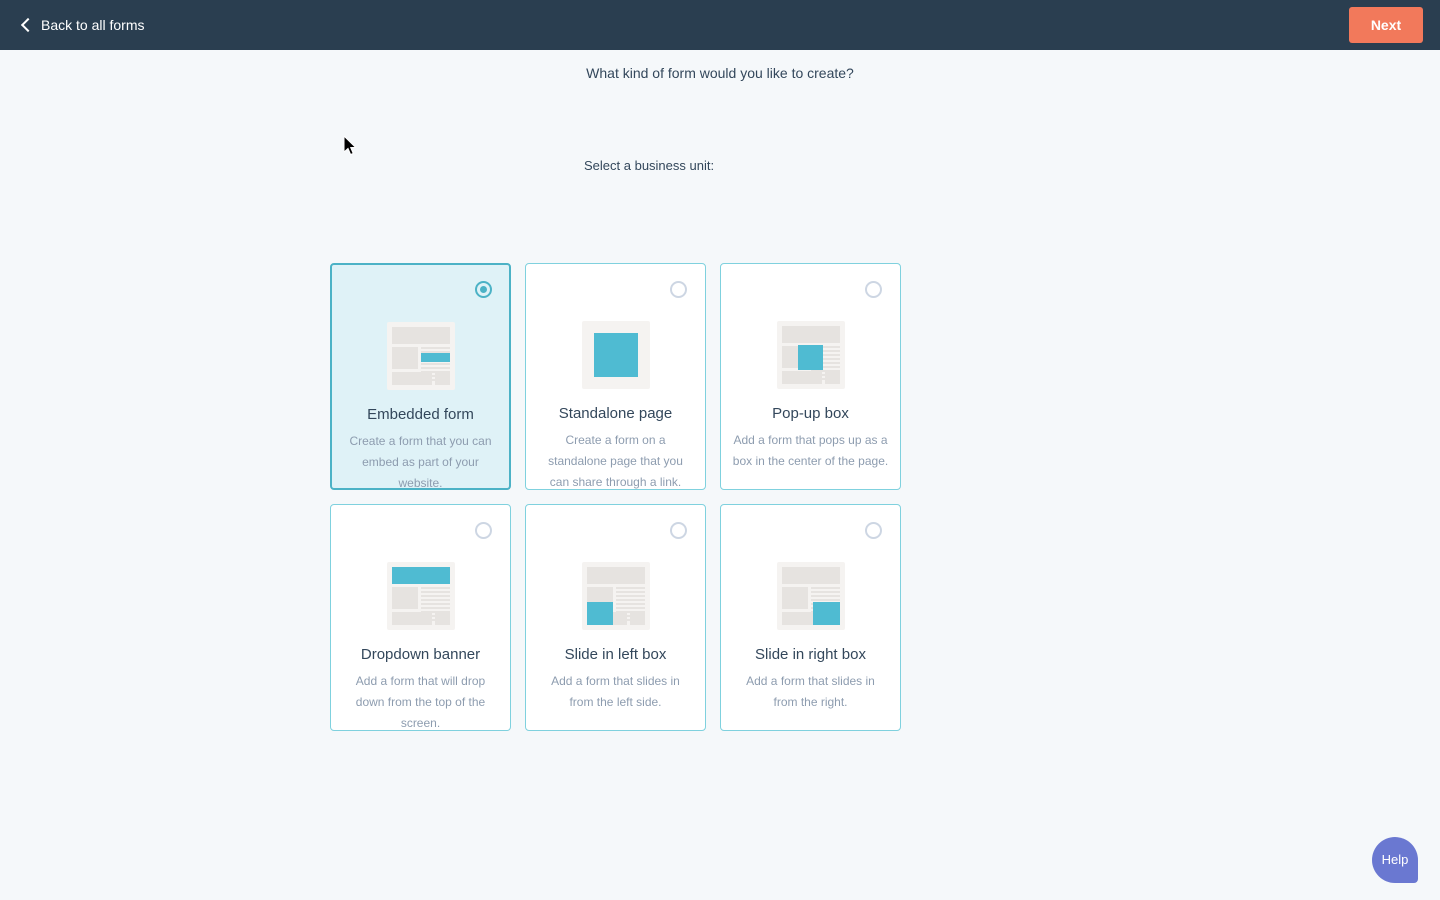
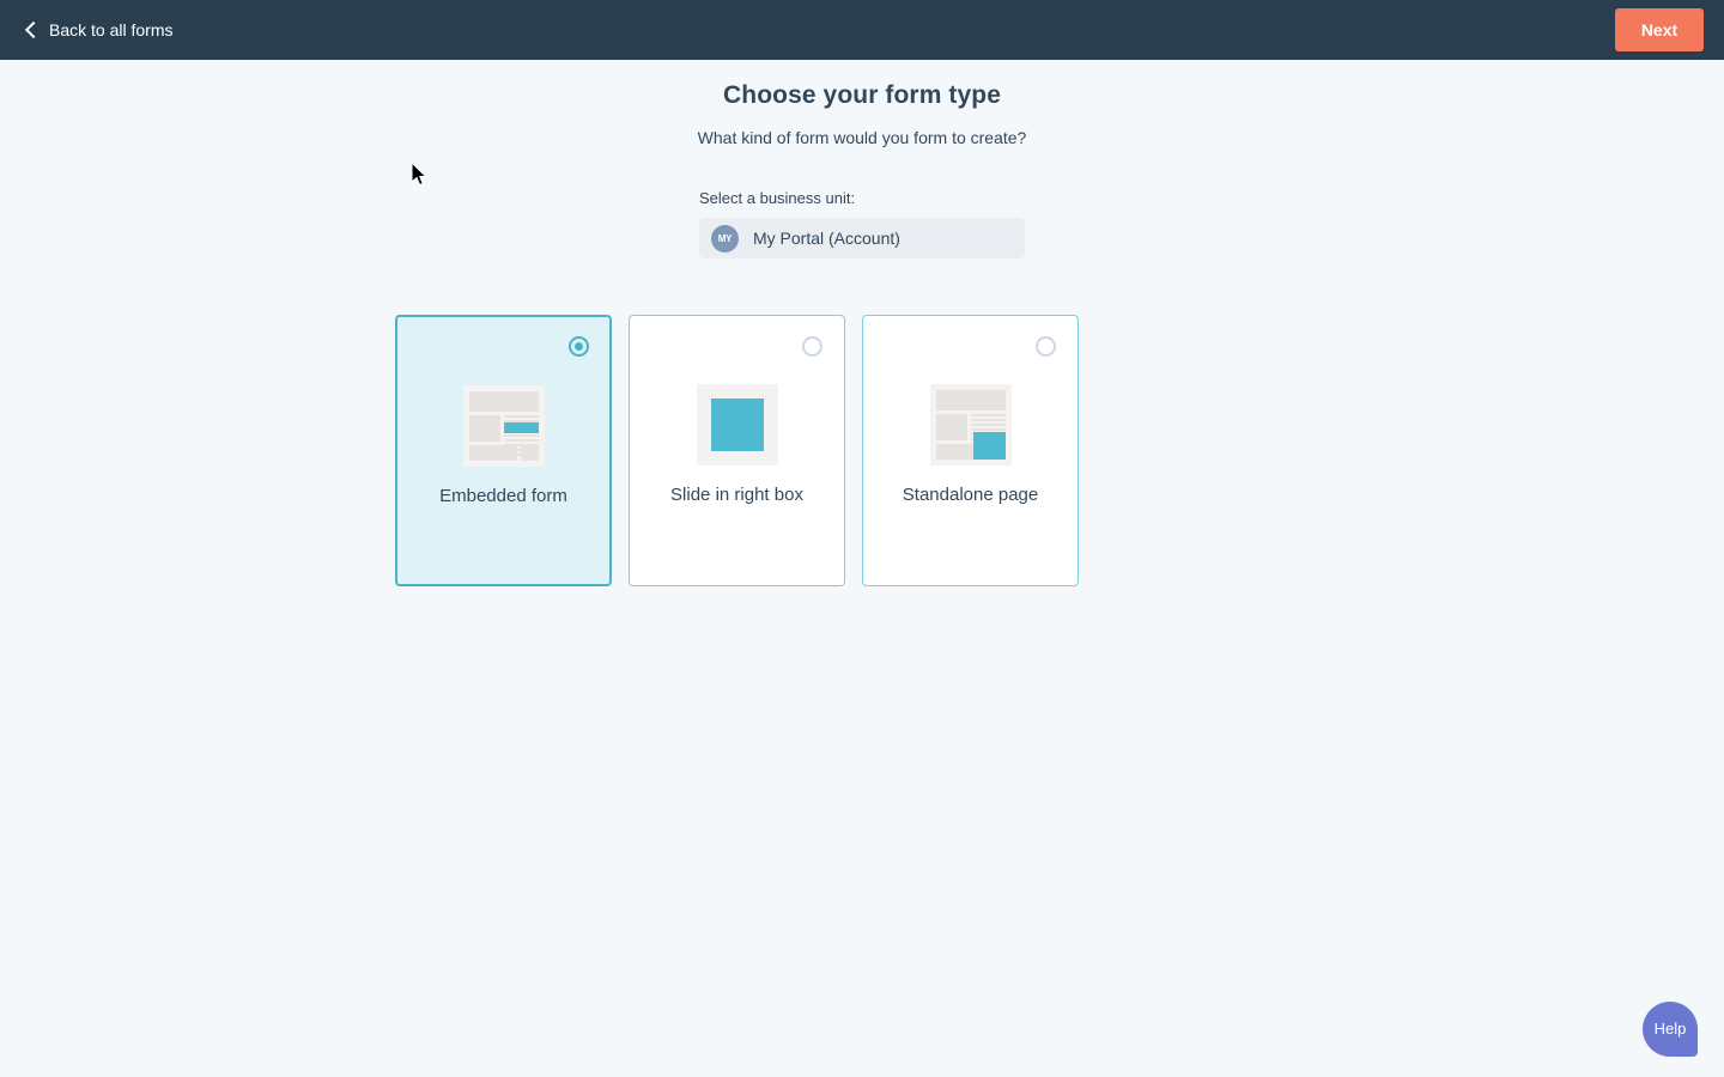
  Back to all forms
  Next
+ Choose your form type
- What kind of form would you like to create?
+ What kind of form would you form to create?
  Select a business unit:
+ MY
+ My Portal (Account)
  Embedded form
- Create a form that you can embed as part of your website.
- Standalone page
+ Slide in right box
- Create a form on a standalone page that you can share through a link.
- Pop-up box
- Add a form that pops up as a box in the center of the page.
- Dropdown banner
- Add a form that will drop down from the top of the screen.
- Slide in left box
- Add a form that slides in from the left side.
- Slide in right box
+ Standalone page
- Add a form that slides in from the right.
  Help
